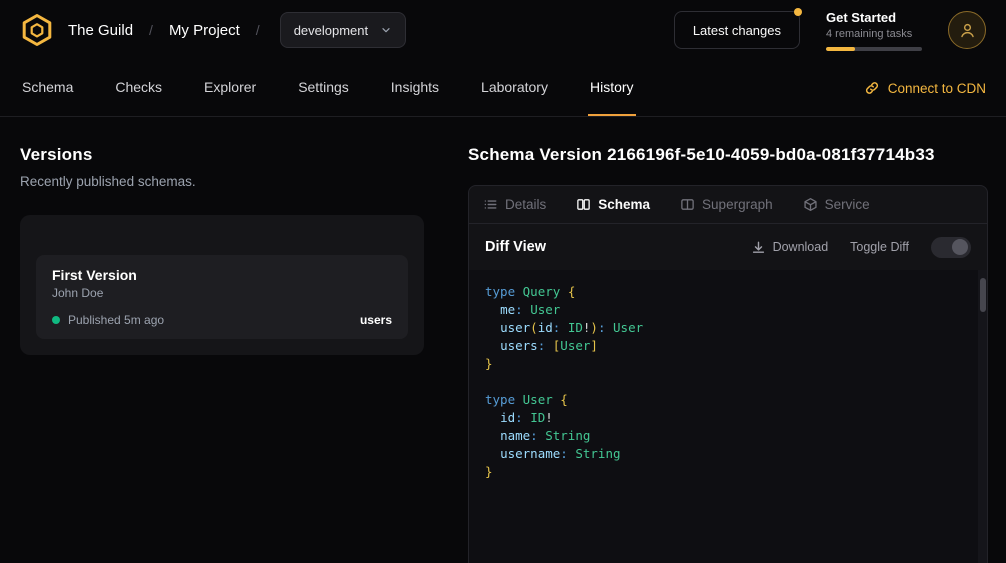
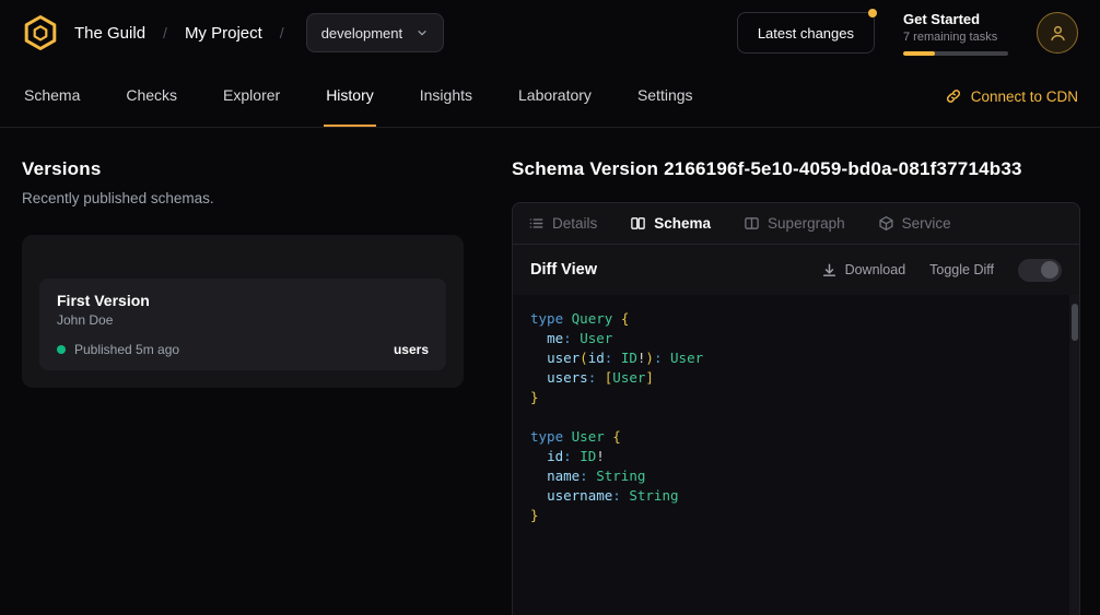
  The Guild
  /
  My Project
  /
  development
  Latest changes
  Get Started
- 4 remaining tasks
+ 7 remaining tasks
  Schema
  Checks
  Explorer
- Settings
+ History
  Insights
  Laboratory
- History
+ Settings
  Connect to CDN
  Versions
  Recently published schemas.
  First Version
  John Doe
  Published 5m ago
  users
  Schema Version 2166196f-5e10-4059-bd0a-081f37714b33
  Details
  Schema
  Supergraph
  Service
  Diff View
  Download
  Toggle Diff
  type Query {
  me: User
  user(id: ID!): User
  users: [User]
  }
  type User {
  id: ID!
  name: String
  username: String
  }
